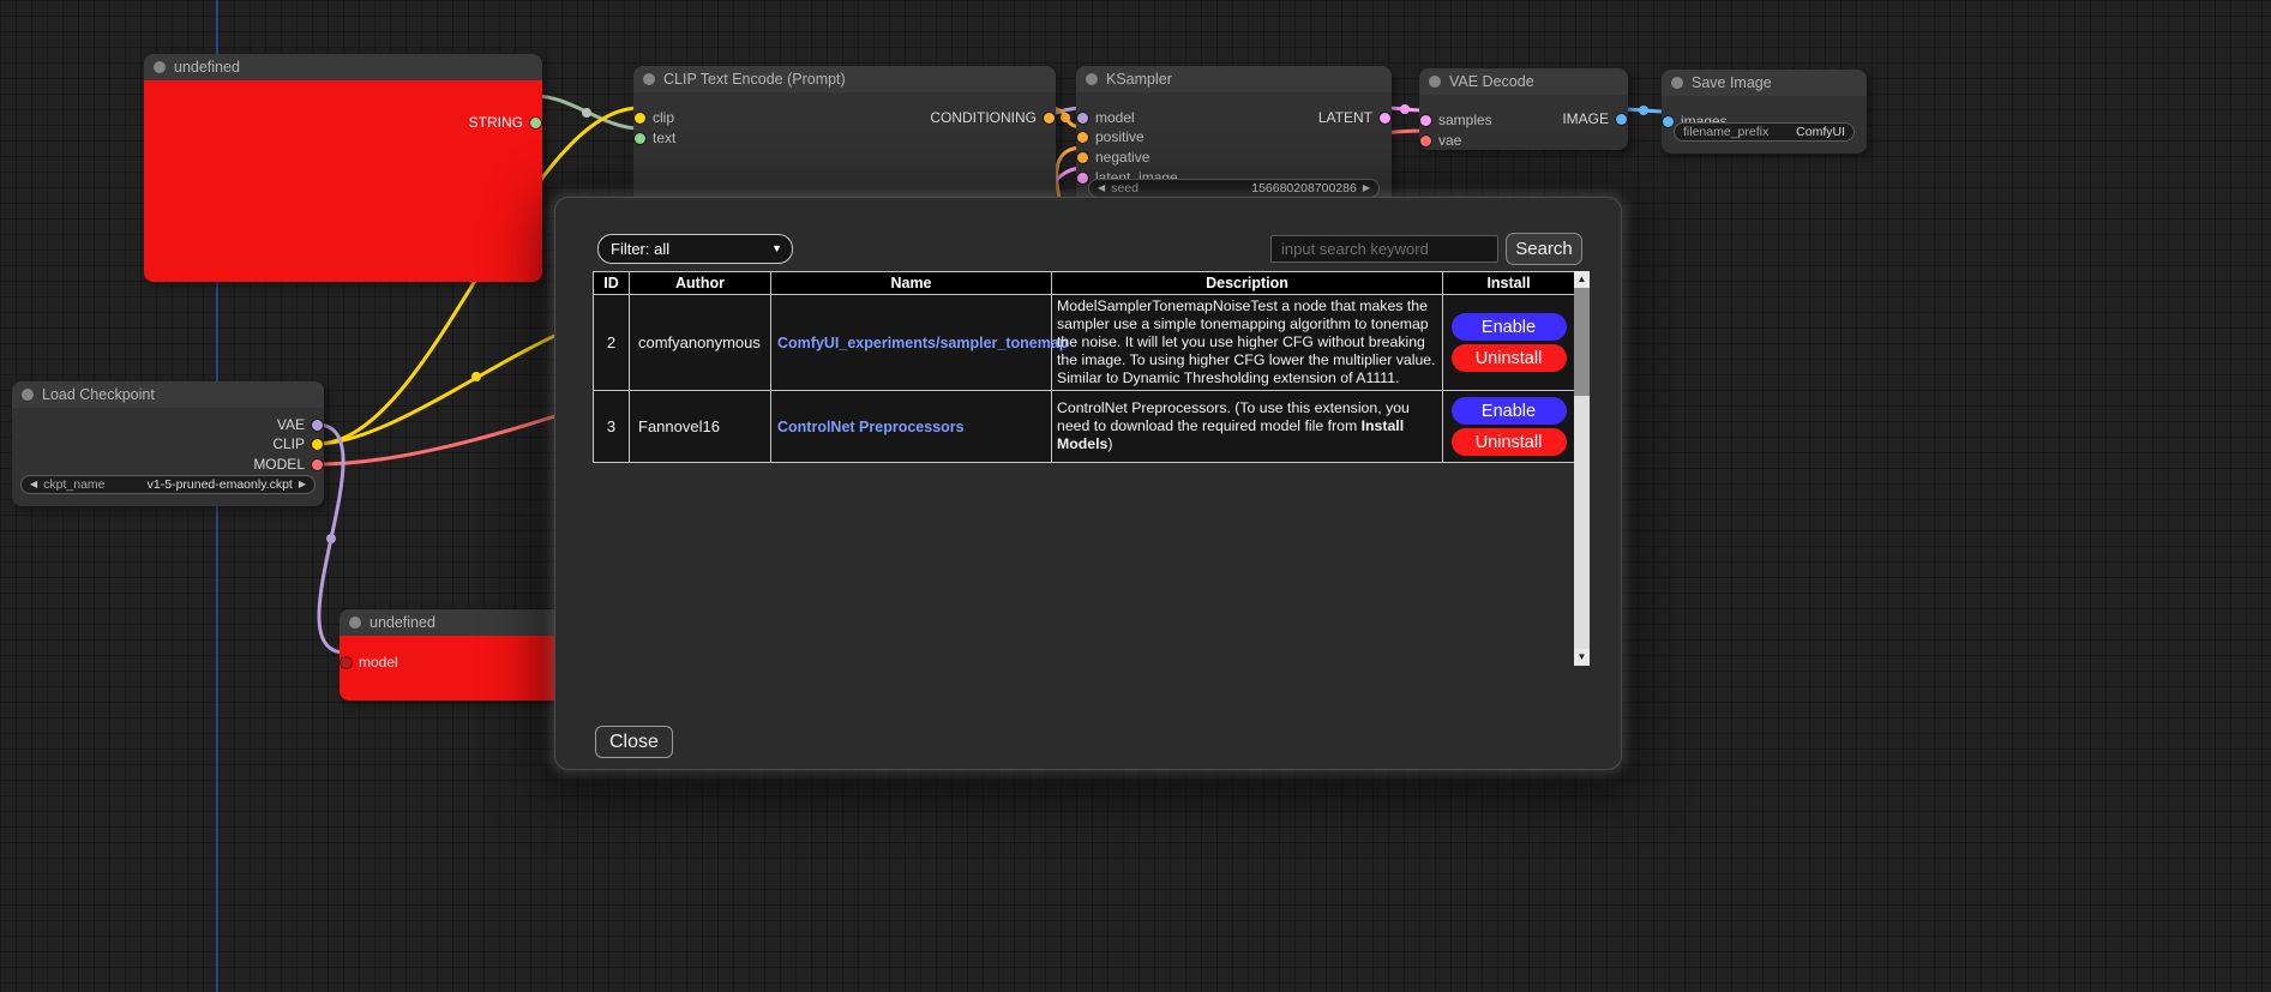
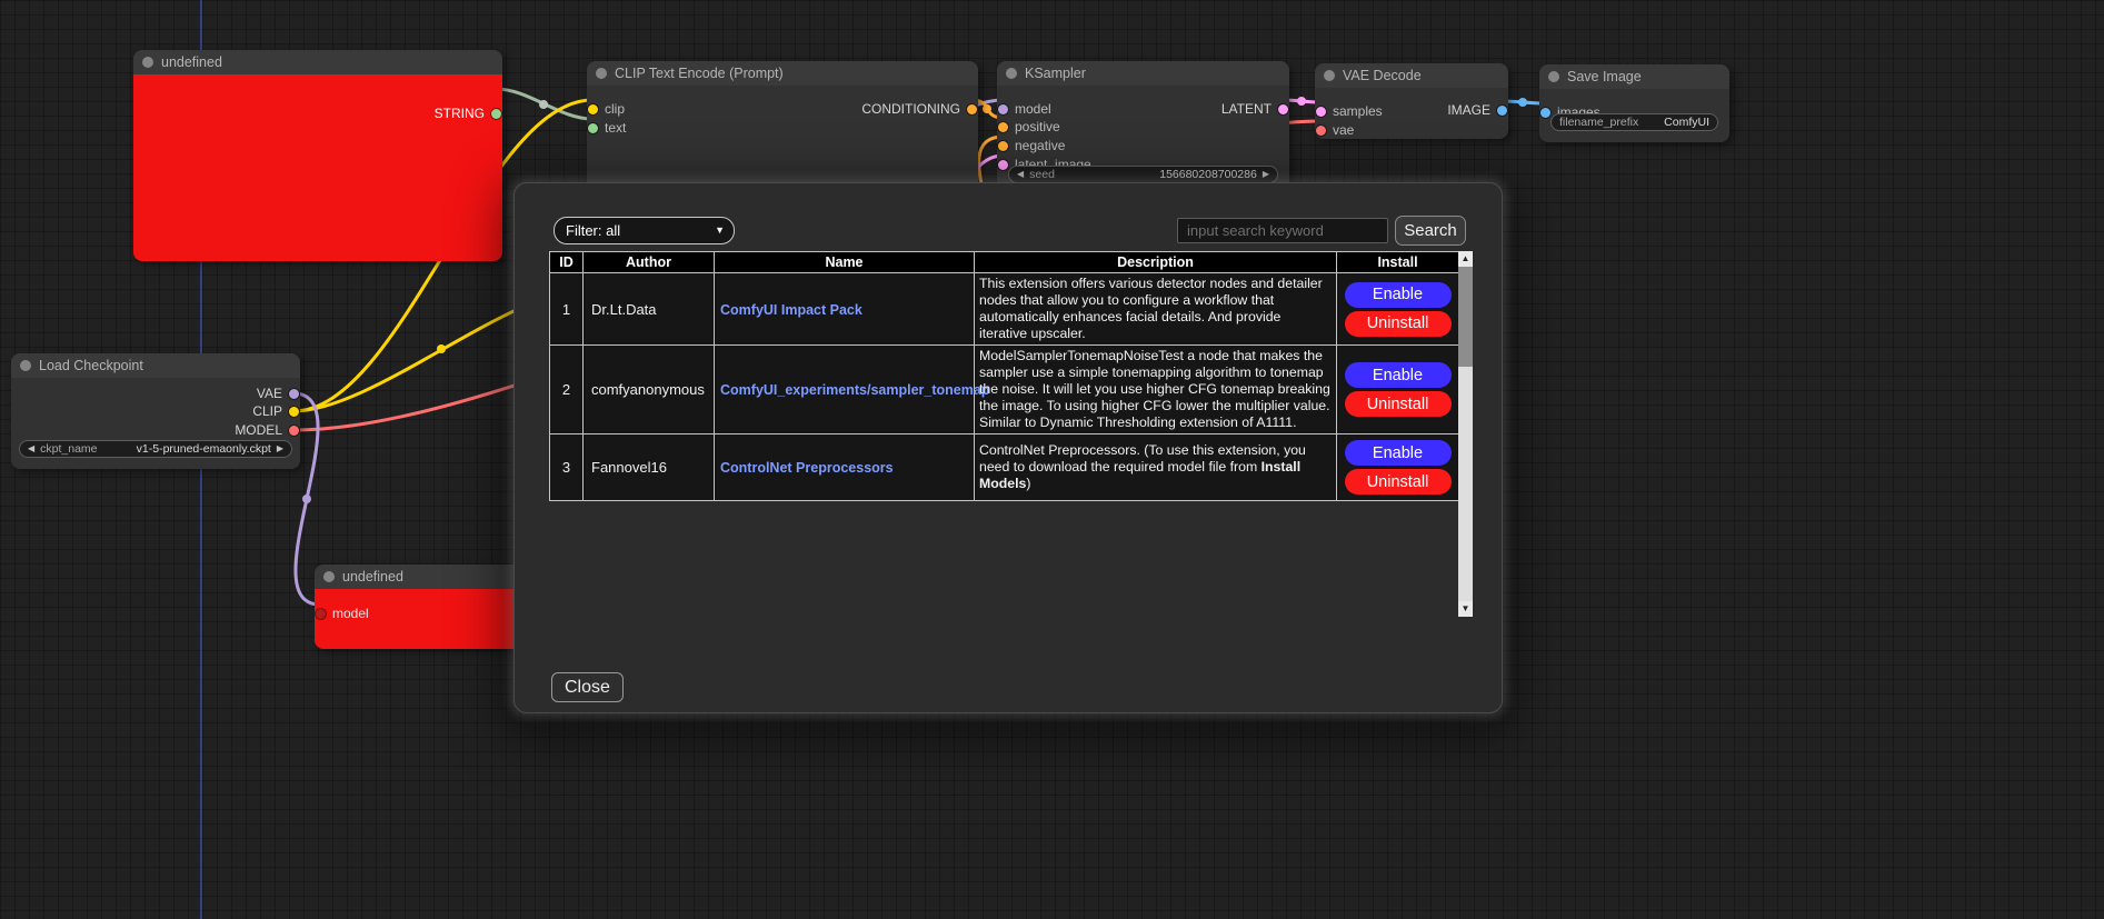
  undefined
  STRING
  CLIP Text Encode (Prompt)
  clip
  text
  CONDITIONING
  KSampler
  model
  positive
  negative
  latent_image
  LATENT
  ◀
  seed
  156680208700286
  ▶
  VAE Decode
  samples
  vae
  IMAGE
  Save Image
  images
  filename_prefix
  ComfyUI
  Load Checkpoint
  VAE
  CLIP
  MODEL
  ◀
  ckpt_name
  v1-5-pruned-emaonly.ckpt
  ▶
  undefined
  model
  Filter: all
  ▼
  input search keyword
  Search
  ID	Author	Name	Description	Install
+ 1	Dr.Lt.Data	ComfyUI Impact Pack	This extension offers various detector nodes and detailer nodes that allow you to configure a workflow that automatically enhances facial details. And provide iterative upscaler.	Enable Uninstall
- 2	comfyanonymous	ComfyUI_experiments/sampler_tonema	ModelSamplerTonemapNoiseTest a node that makes the sampler use a simple tonemapping algorithm to tonemap the noise. It will let you use higher CFG without breaking the image. To using higher CFG lower the multiplier value. Similar to Dynamic Thresholding extension of A1111.	Enable Uninstall
+ 2	comfyanonymous	ComfyUI_experiments/sampler_tonema	ModelSamplerTonemapNoiseTest a node that makes the sampler use a simple tonemapping algorithm to tonemap the noise. It will let you use higher CFG tonemap breaking the image. To using higher CFG lower the multiplier value. Similar to Dynamic Thresholding extension of A1111.	Enable Uninstall
  3	Fannovel16	ControlNet Preprocessors	ControlNet Preprocessors. (To use this extension, you need to download the required model file from Install Models)	Enable Uninstall
  ▲
  ▼
  Close
